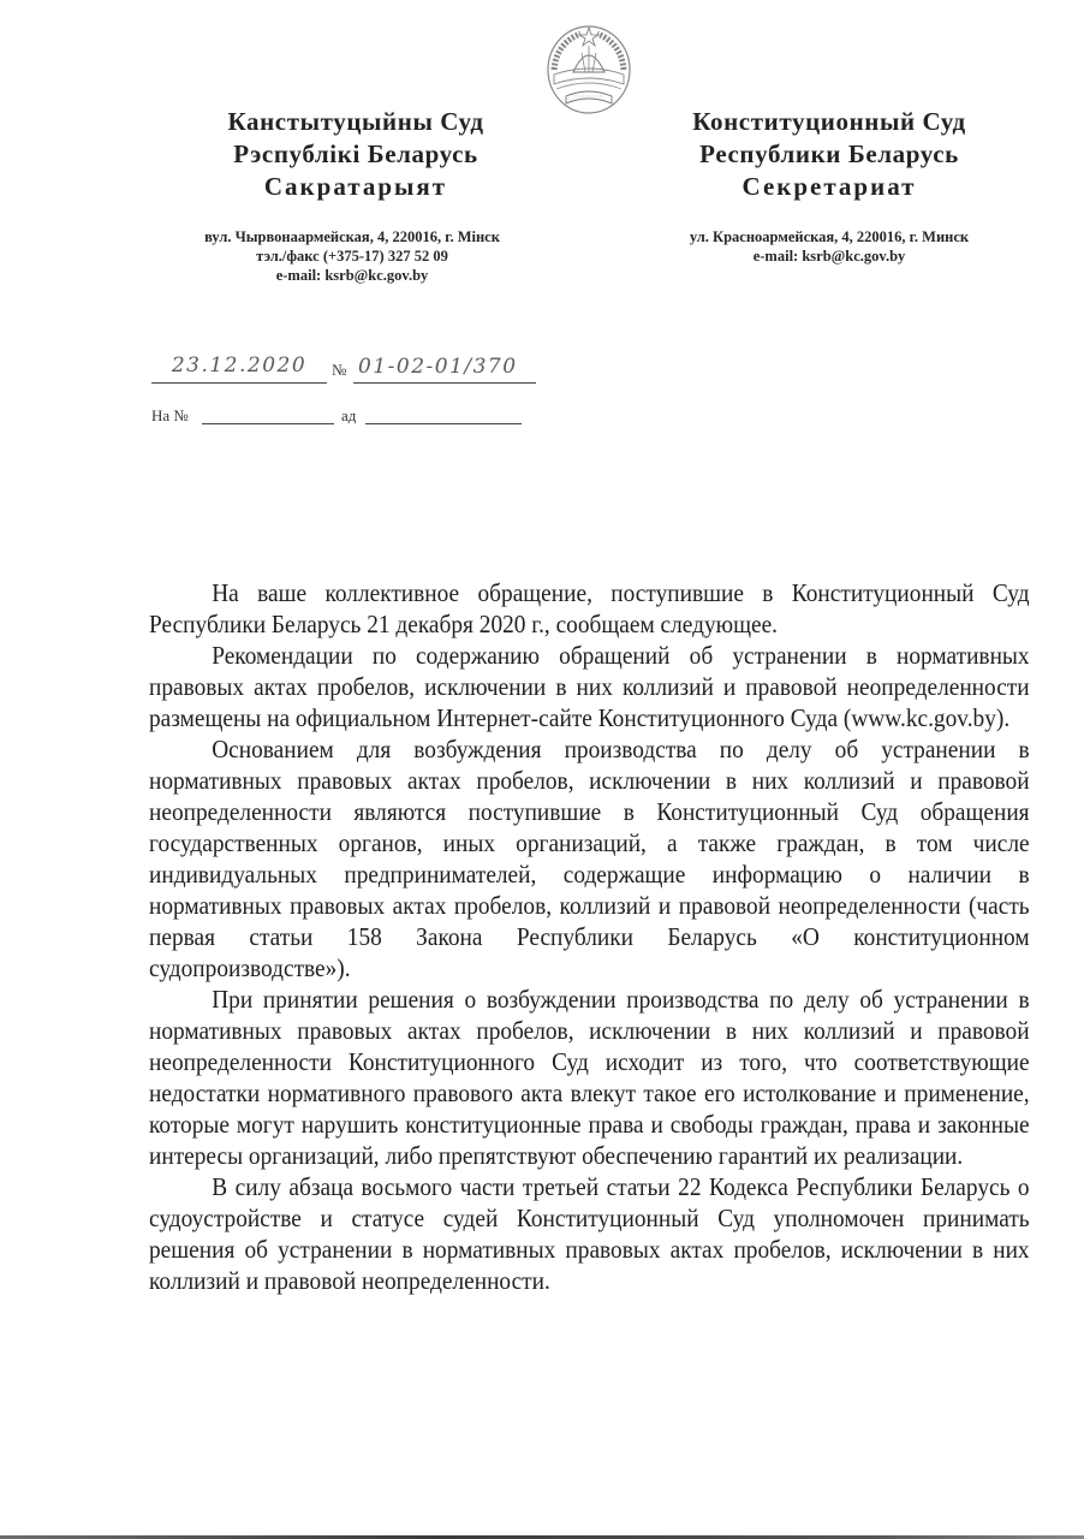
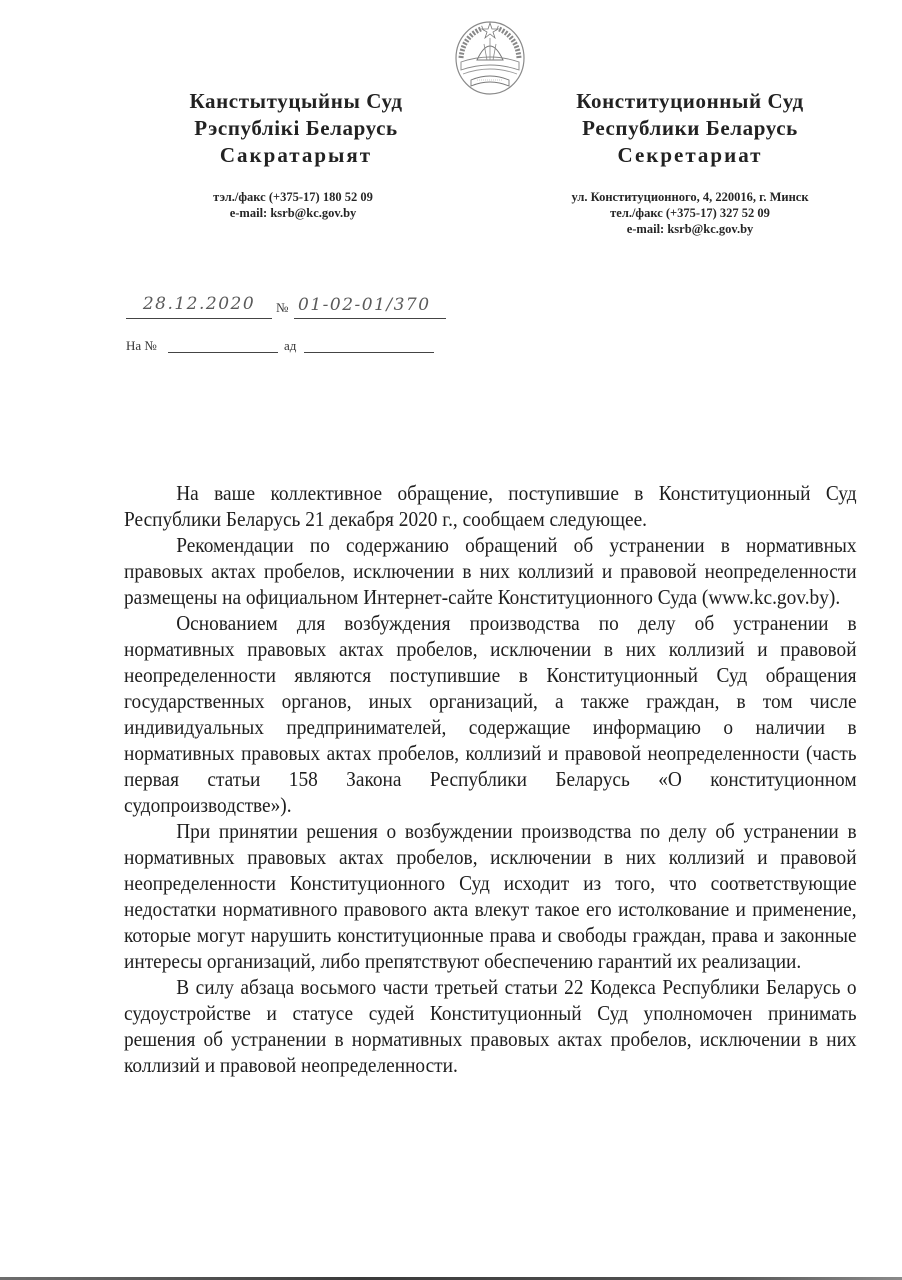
  Канстытуцыйны Суд
  Рэспублікі Беларусь
  Сакратарыят
- вул. Чырвонаармейская, 4, 220016, г. Мінск
- тэл./факс (+375-17) 327 52 09
+ тэл./факс (+375-17) 180 52 09
  e-mail: ksrb@kc.gov.by
  Конституционный Суд
  Республики Беларусь
  Секретариат
- ул. Красноармейская, 4, 220016, г. Минск
+ ул. Конституционного, 4, 220016, г. Минск
+ тел./факс (+375-17) 327 52 09
  e-mail: ksrb@kc.gov.by
- 23.12.2020
+ 28.12.2020
  №
  01-02-01/370
  На №
  ад
  На ваше коллективное обращение, поступившие в Конституционный Суд Республики Беларусь 21 декабря 2020 г., сообщаем следующее.
  Рекомендации по содержанию обращений об устранении в нормативных правовых актах пробелов, исключении в них коллизий и правовой неопределенности размещены на официальном Интернет-сайте Конституционного Суда (www.kc.gov.by).
  Основанием для возбуждения производства по делу об устранении в нормативных правовых актах пробелов, исключении в них коллизий и правовой неопределенности являются поступившие в Конституционный Суд обращения государственных органов, иных организаций, а также граждан, в том числе индивидуальных предпринимателей, содержащие информацию о наличии в нормативных правовых актах пробелов, коллизий и правовой неопределенности (часть первая статьи 158 Закона Республики Беларусь «О конституционном судопроизводстве»).
  При принятии решения о возбуждении производства по делу об устранении в нормативных правовых актах пробелов, исключении в них коллизий и правовой неопределенности Конституционного Суд исходит из того, что соответствующие недостатки нормативного правового акта влекут такое его истолкование и применение, которые могут нарушить конституционные права и свободы граждан, права и законные интересы организаций, либо препятствуют обеспечению гарантий их реализации.
  В силу абзаца восьмого части третьей статьи 22 Кодекса Республики Беларусь о судоустройстве и статусе судей Конституционный Суд уполномочен принимать решения об устранении в нормативных правовых актах пробелов, исключении в них коллизий и правовой неопределенности.
